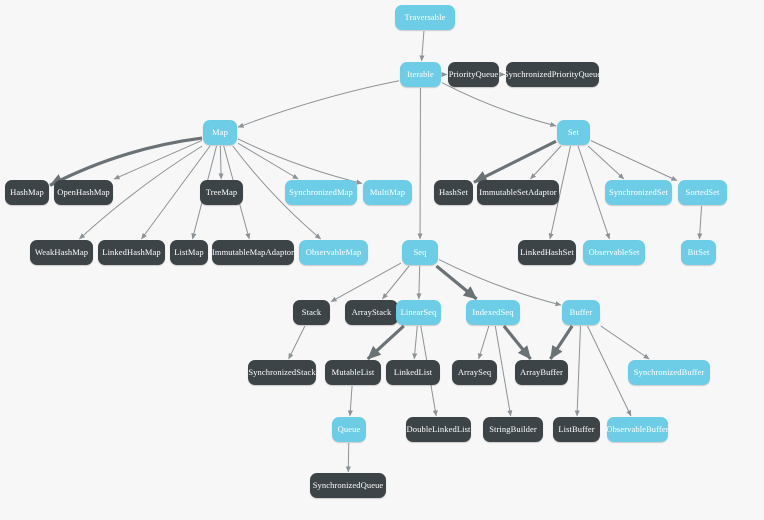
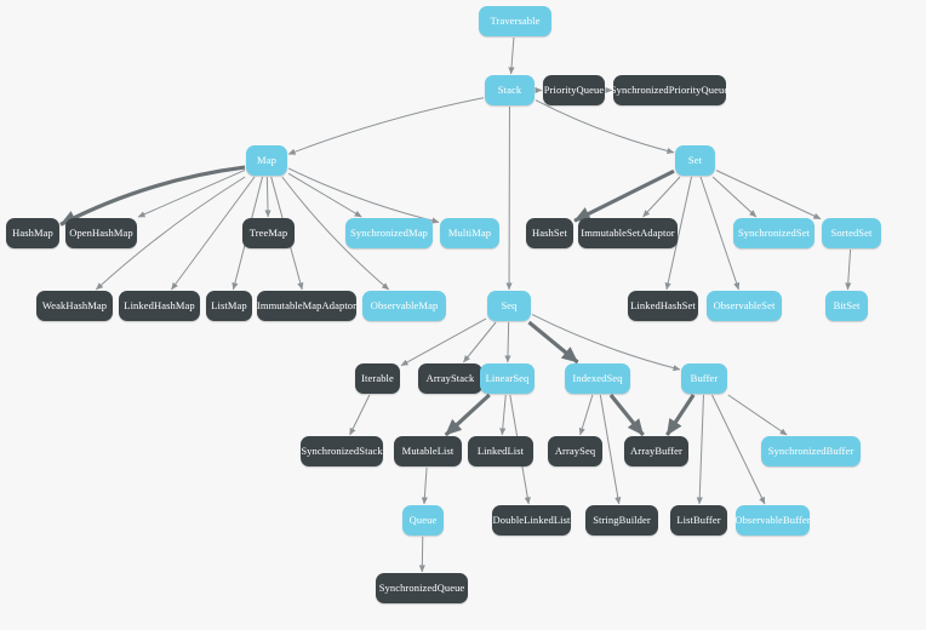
  Traversable
- Iterable
+ Stack
  PriorityQueue
  SynchronizedPriorityQueue
  Map
  Set
  HashMap
  OpenHashMap
  TreeMap
  SynchronizedMap
  MultiMap
  HashSet
  ImmutableSetAdaptor
  SynchronizedSet
  SortedSet
  WeakHashMap
  LinkedHashMap
  ListMap
  ImmutableMapAdaptor
  ObservableMap
  Seq
  LinkedHashSet
  ObservableSet
  BitSet
- Stack
+ Iterable
  ArrayStack
  LinearSeq
  IndexedSeq
  Buffer
  SynchronizedStack
  MutableList
  LinkedList
  ArraySeq
  ArrayBuffer
  SynchronizedBuffer
  Queue
  DoubleLinkedList
  StringBuilder
  ListBuffer
  ObservableBuffer
  SynchronizedQueue
